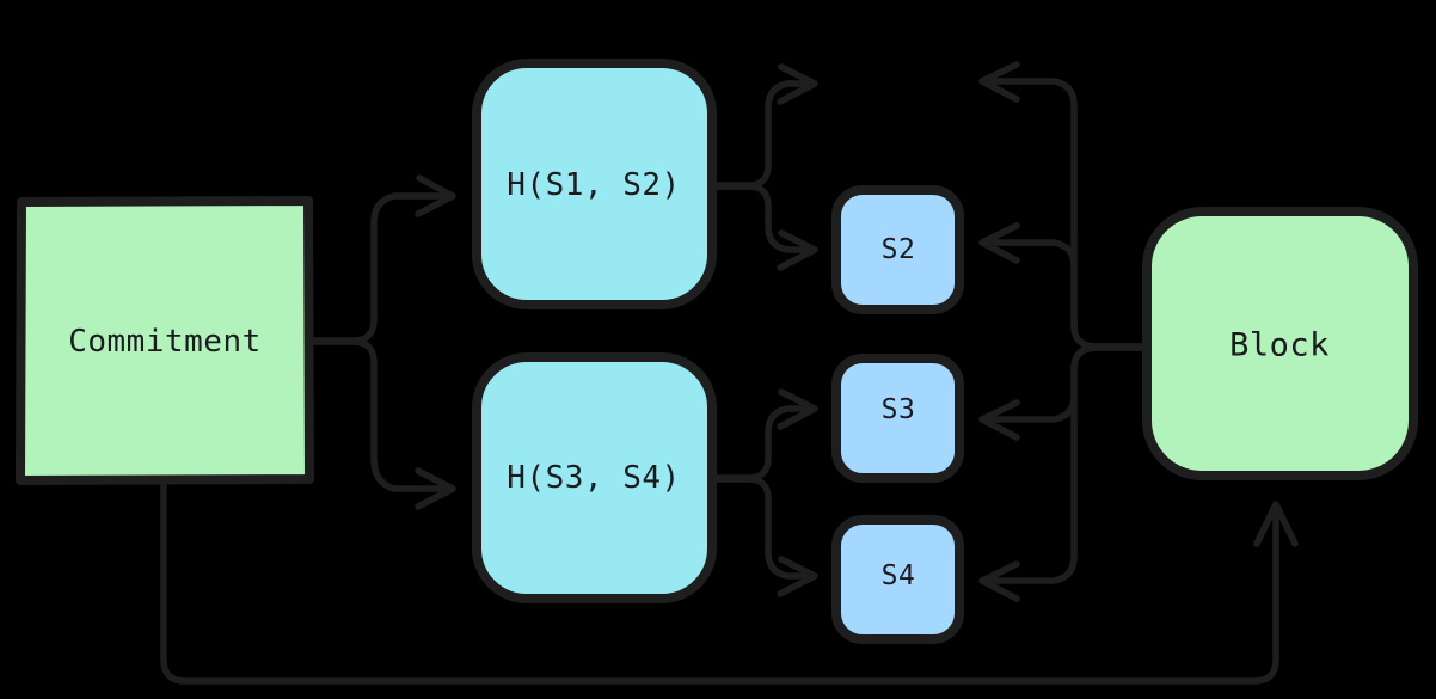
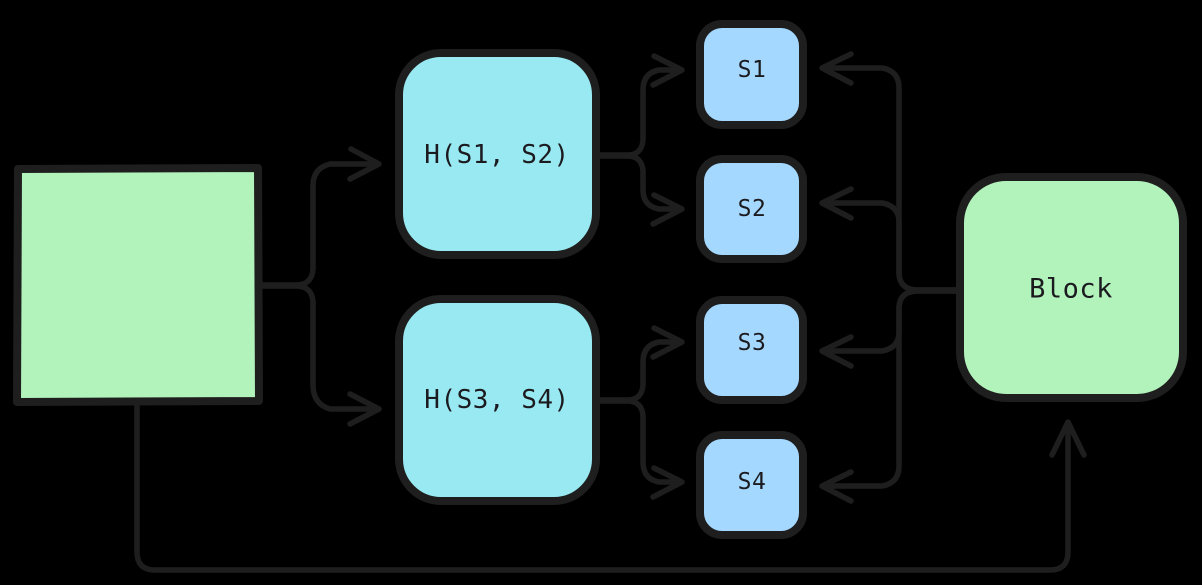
- Commitment
  H(S1, S2)
  H(S3, S4)
+ S1
  S2
  S3
  S4
  Block
